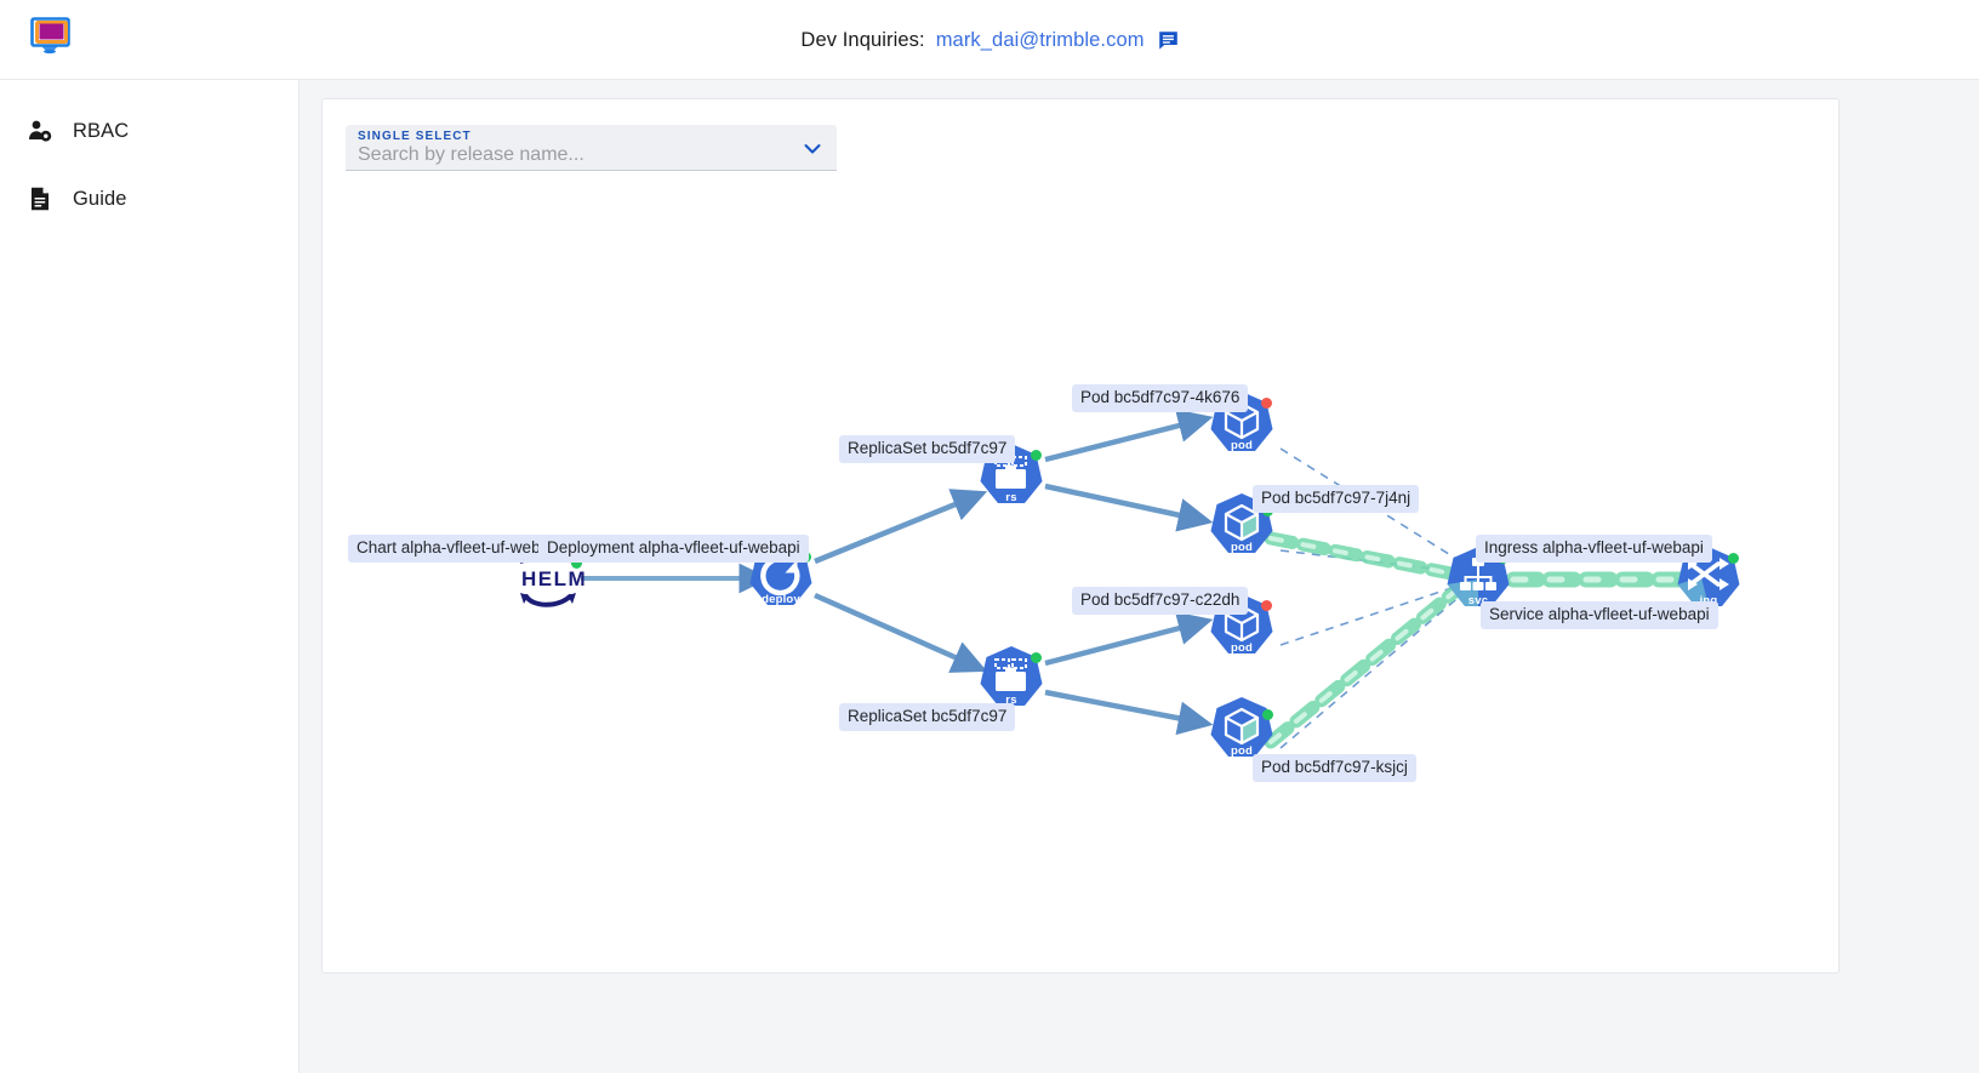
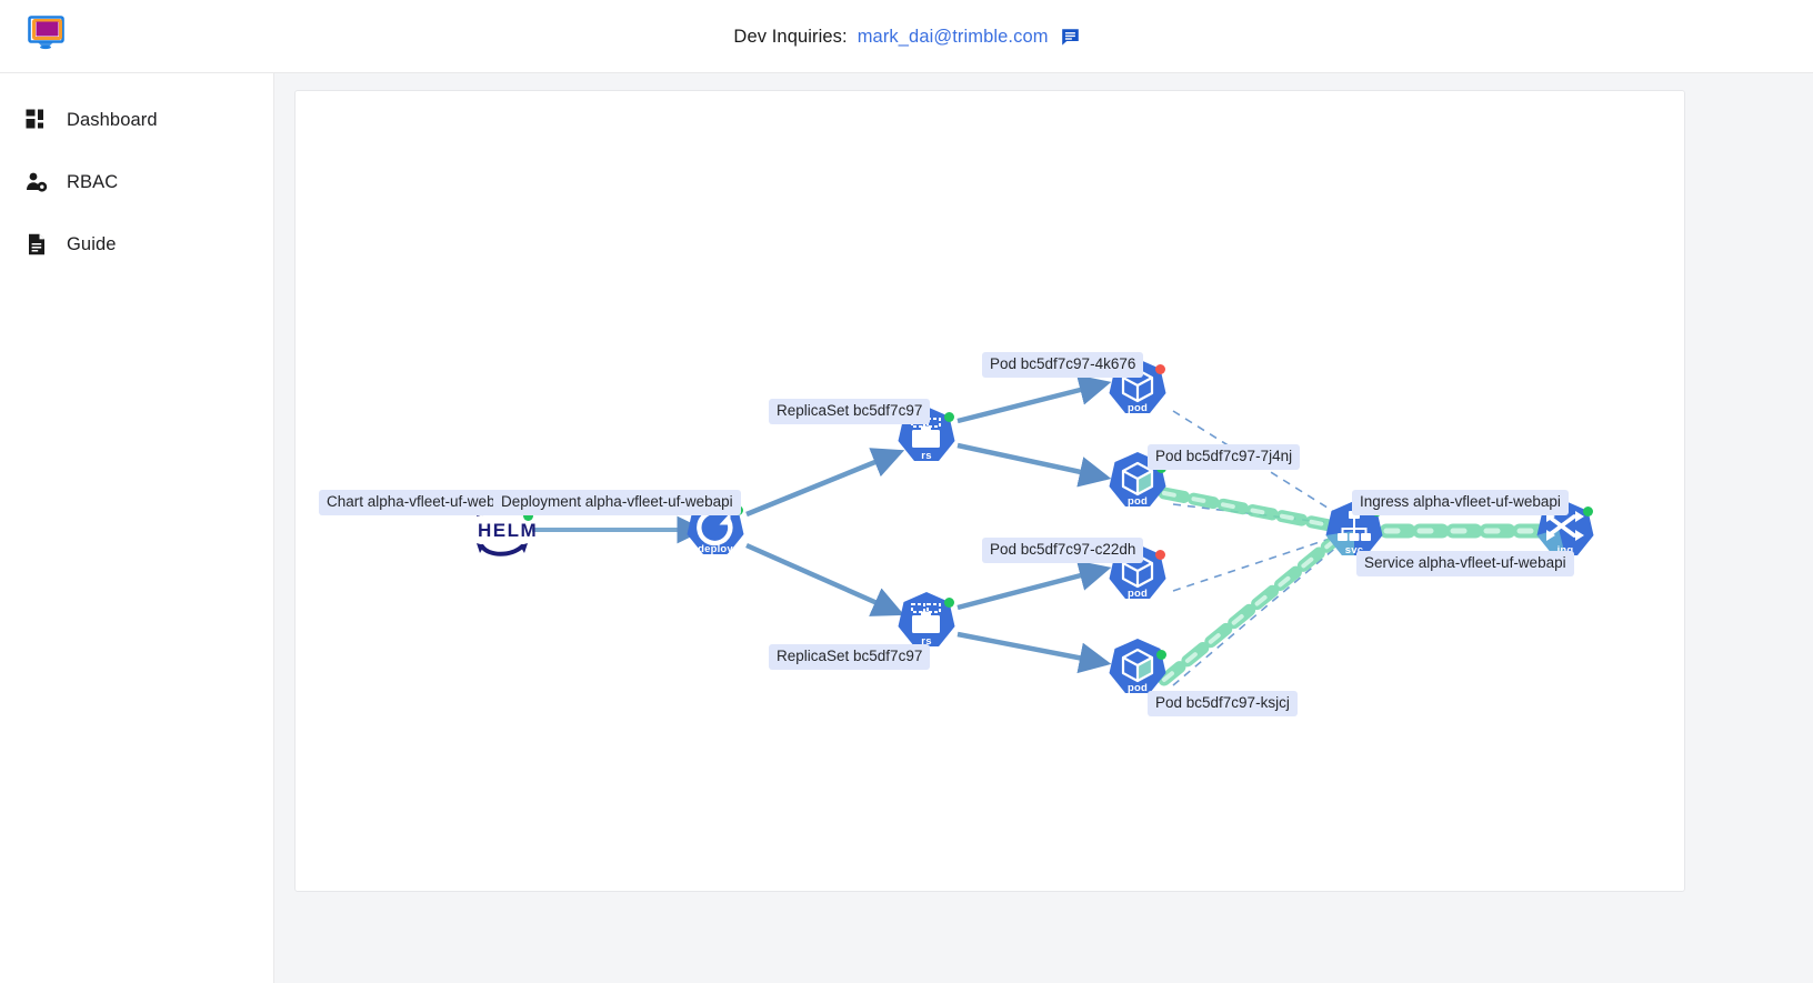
  Dev Inquiries:
  mark_dai@trimble.com
+ Dashboard
  RBAC
  Guide
- SINGLE SELECT
- Search by release name...
  HELM
  deploy
  rs
  rs
  pod
  pod
  pod
  pod
  Chart alpha-vfleet-uf-web
  Deployment alpha-vfleet-uf-webapi
  ReplicaSet bc5df7c97
  ReplicaSet bc5df7c97
  Pod bc5df7c97-4k676
  Pod bc5df7c97-7j4nj
  Pod bc5df7c97-c22dh
  Pod bc5df7c97-ksjcj
  Ingress alpha-vfleet-uf-webapi
  Service alpha-vfleet-uf-webapi
